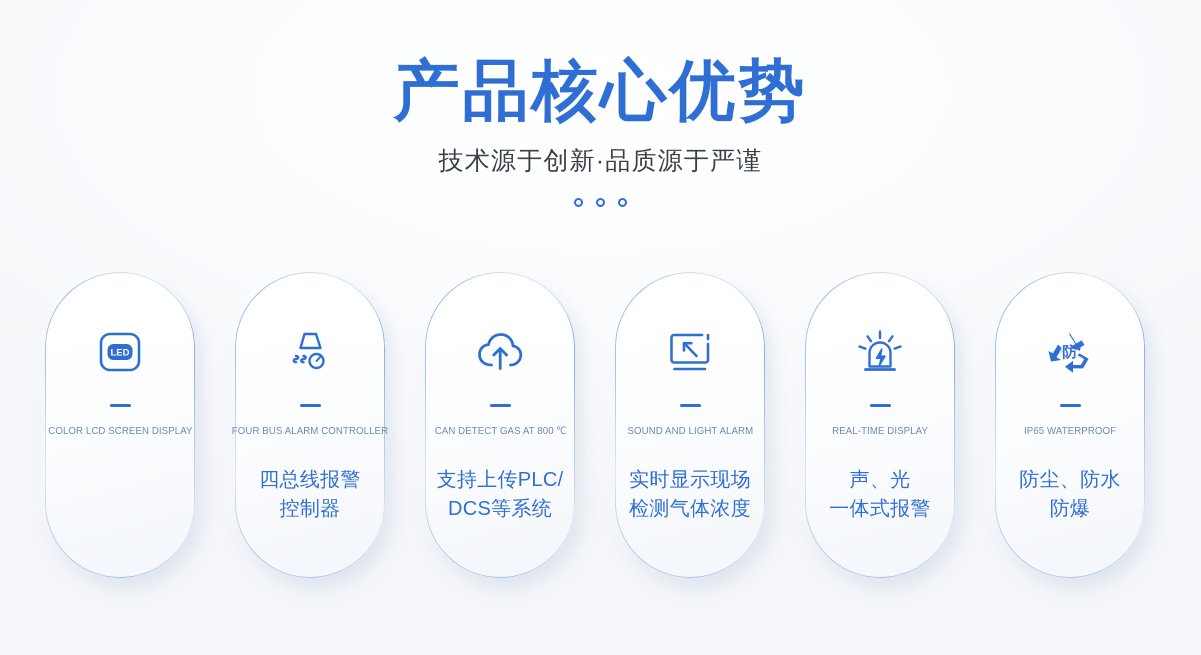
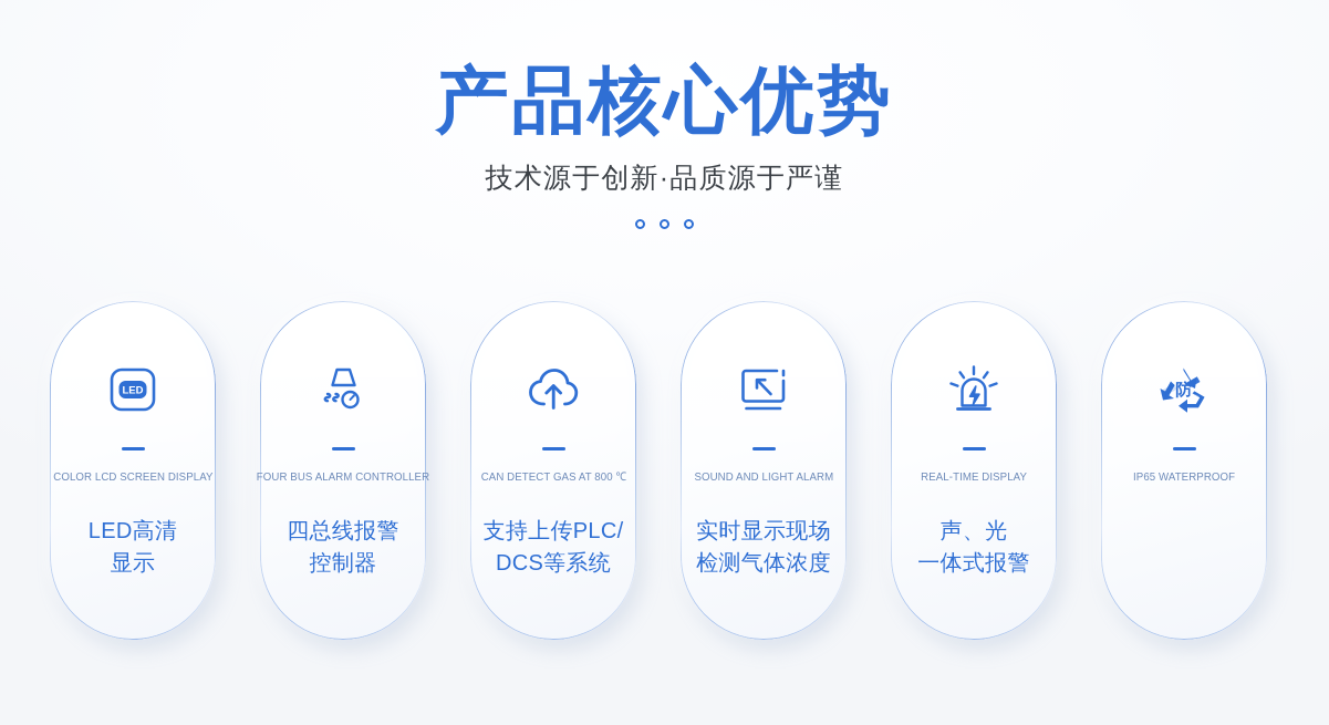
  产品核心优势
  技术源于创新·品质源于严谨
  LED
  COLOR LCD SCREEN DISPLAY
+ LED高清
+ 显示
  FOUR BUS ALARM CONTROLLER
  四总线报警
  控制器
  CAN DETECT GAS AT 800 ℃
  支持上传PLC/
  DCS等系统
  SOUND AND LIGHT ALARM
  实时显示现场
  检测气体浓度
  REAL-TIME DISPLAY
  声、光
  一体式报警
  防
  IP65 WATERPROOF
- 防尘、防水
- 防爆
